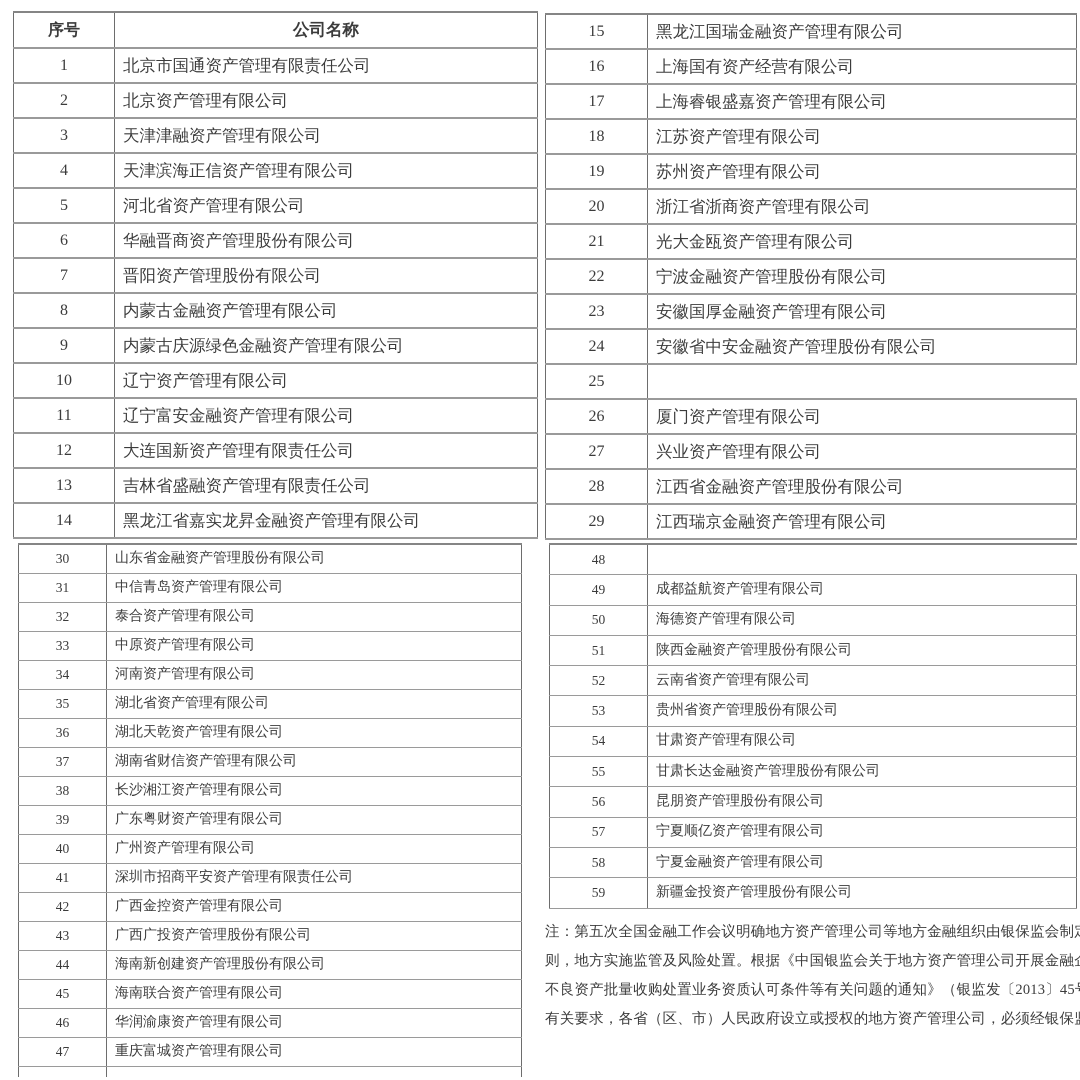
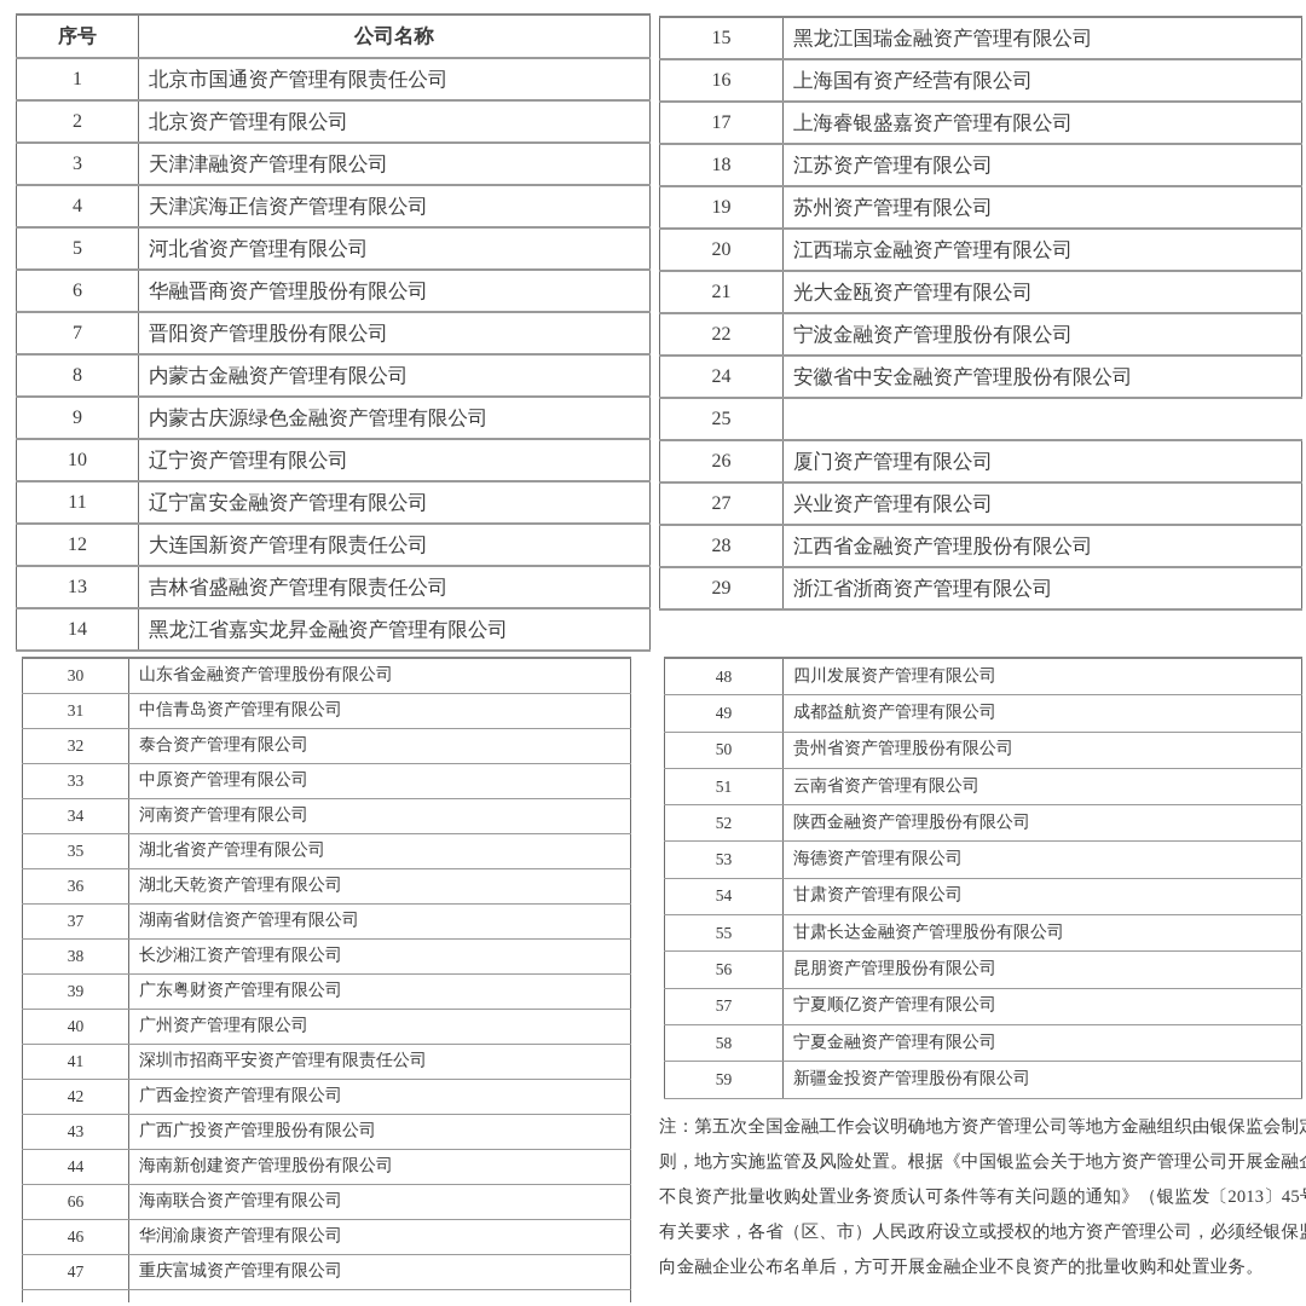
  序号
  公司名称
  1
  北京市国通资产管理有限责任公司
  2
  北京资产管理有限公司
  3
  天津津融资产管理有限公司
  4
  天津滨海正信资产管理有限公司
  5
  河北省资产管理有限公司
  6
  华融晋商资产管理股份有限公司
  7
  晋阳资产管理股份有限公司
  8
  内蒙古金融资产管理有限公司
  9
  内蒙古庆源绿色金融资产管理有限公司
  10
  辽宁资产管理有限公司
  11
  辽宁富安金融资产管理有限公司
  12
  大连国新资产管理有限责任公司
  13
  吉林省盛融资产管理有限责任公司
  14
  黑龙江省嘉实龙昇金融资产管理有限公司
  15
  黑龙江国瑞金融资产管理有限公司
  16
  上海国有资产经营有限公司
  17
  上海睿银盛嘉资产管理有限公司
  18
  江苏资产管理有限公司
  19
  苏州资产管理有限公司
  20
- 浙江省浙商资产管理有限公司
+ 江西瑞京金融资产管理有限公司
  21
  光大金瓯资产管理有限公司
  22
  宁波金融资产管理股份有限公司
- 23
- 安徽国厚金融资产管理有限公司
  24
  安徽省中安金融资产管理股份有限公司
  25
  26
  厦门资产管理有限公司
  27
  兴业资产管理有限公司
  28
  江西省金融资产管理股份有限公司
  29
- 江西瑞京金融资产管理有限公司
+ 浙江省浙商资产管理有限公司
  30
  山东省金融资产管理股份有限公司
  31
  中信青岛资产管理有限公司
  32
  泰合资产管理有限公司
  33
  中原资产管理有限公司
  34
  河南资产管理有限公司
  35
  湖北省资产管理有限公司
  36
  湖北天乾资产管理有限公司
  37
  湖南省财信资产管理有限公司
  38
  长沙湘江资产管理有限公司
  39
  广东粤财资产管理有限公司
  40
  广州资产管理有限公司
  41
  深圳市招商平安资产管理有限责任公司
  42
  广西金控资产管理有限公司
  43
  广西广投资产管理股份有限公司
  44
  海南新创建资产管理股份有限公司
- 45
+ 66
  海南联合资产管理有限公司
  46
  华润渝康资产管理有限公司
  47
  重庆富城资产管理有限公司
  48
+ 四川发展资产管理有限公司
  49
  成都益航资产管理有限公司
  50
- 海德资产管理有限公司
+ 贵州省资产管理股份有限公司
  51
- 陕西金融资产管理股份有限公司
+ 云南省资产管理有限公司
  52
- 云南省资产管理有限公司
+ 陕西金融资产管理股份有限公司
  53
- 贵州省资产管理股份有限公司
+ 海德资产管理有限公司
  54
  甘肃资产管理有限公司
  55
  甘肃长达金融资产管理股份有限公司
  56
  昆朋资产管理股份有限公司
  57
  宁夏顺亿资产管理有限公司
  58
  宁夏金融资产管理有限公司
  59
  新疆金投资产管理股份有限公司
  注：第五次全国金融工作会议明确地方资产管理公司等地方金融组织由银保监会制
  则，地方实施监管及风险处置。根据《中国银监会关于地方资产管理公司开展金融
  不良资产批量收购处置业务资质认可条件等有关问题的通知》（银监发〔2013〕45
  有关要求，各省（区、市）人民政府设立或授权的地方资产管理公司，必须经银保
+ 向金融企业公布名单后，方可开展金融企业不良资产的批量收购和处置业务。
